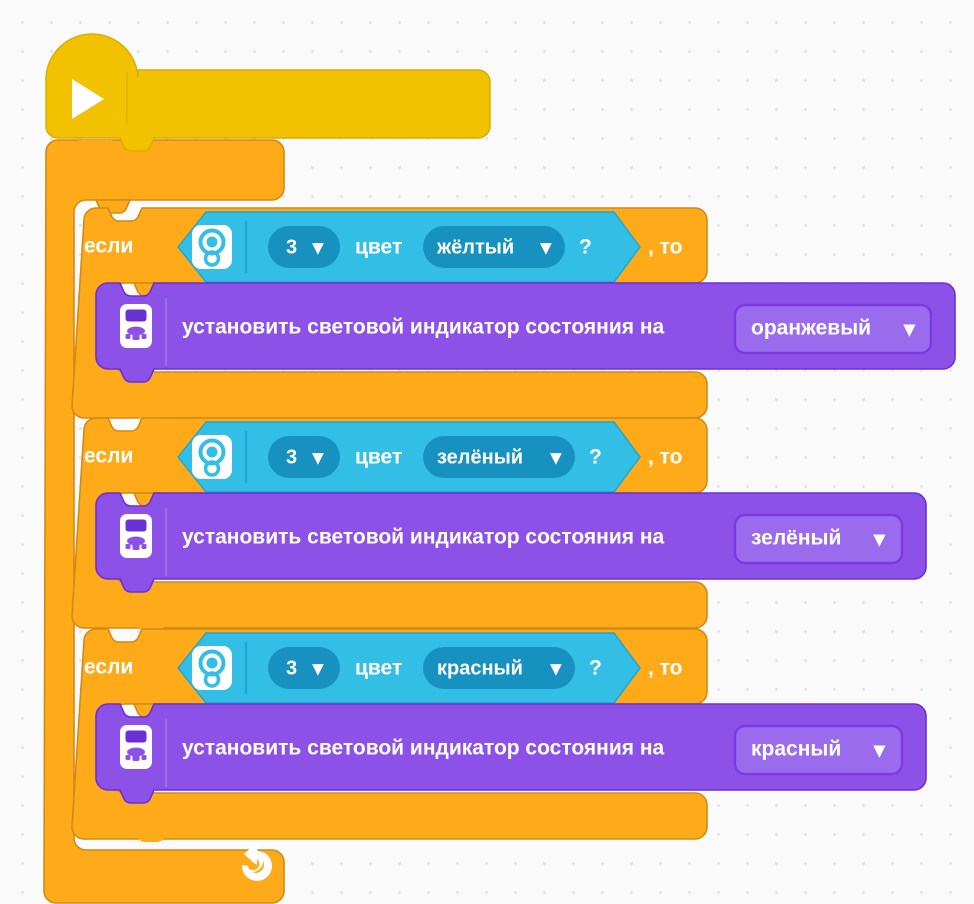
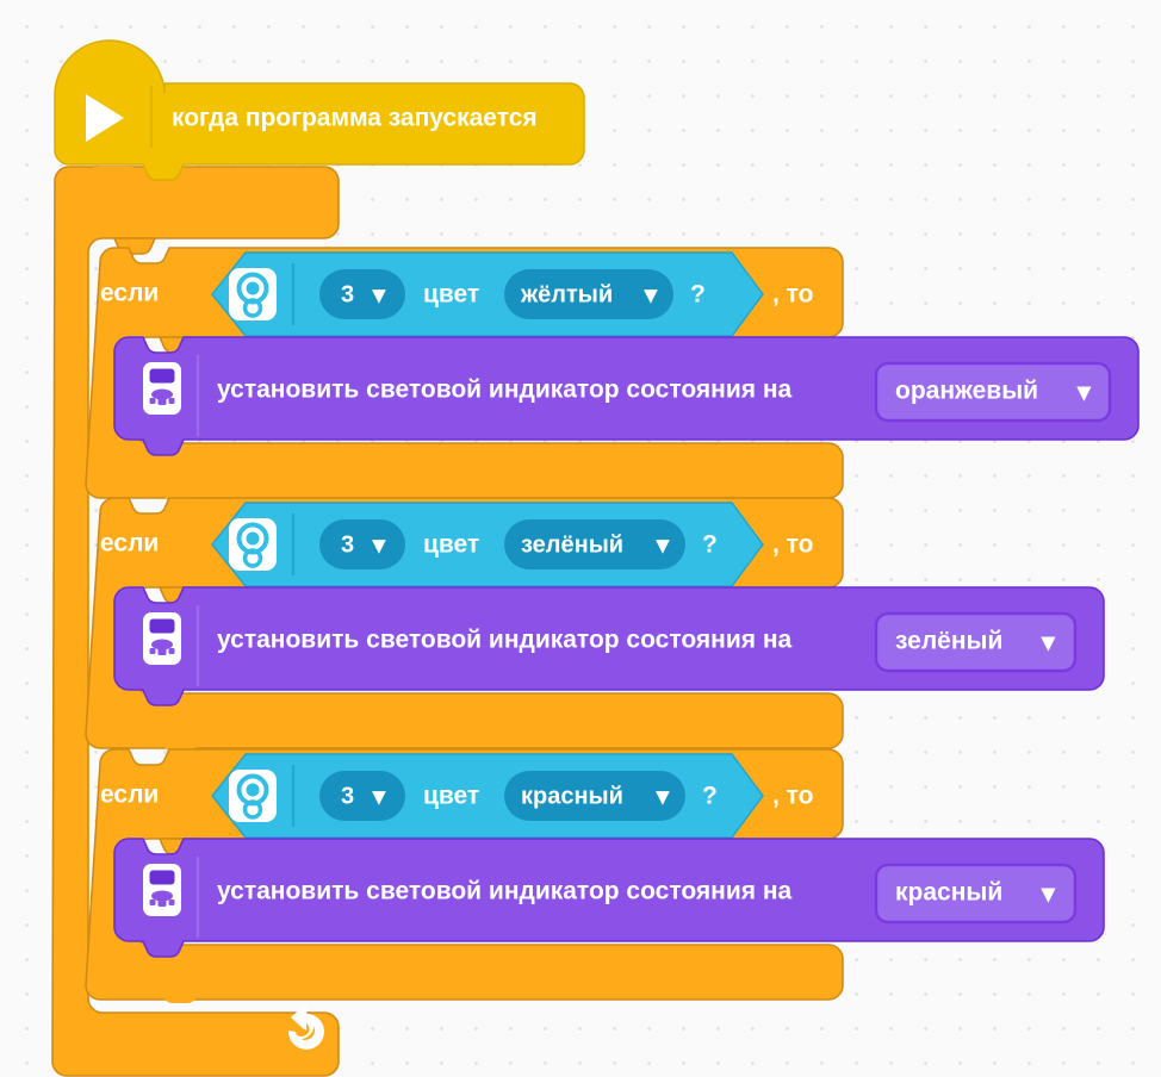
+ когда программа запускается
  если
  3
  ▼
  цвет
  жёлтый
  ▼
  ?
  , то
  установить световой индикатор состояния на
  оранжевый
  ▼
  если
  3
  ▼
  цвет
  зелёный
  ▼
  ?
  , то
  установить световой индикатор состояния на
  зелёный
  ▼
  если
  3
  ▼
  цвет
  красный
  ▼
  ?
  , то
  установить световой индикатор состояния на
  красный
  ▼
